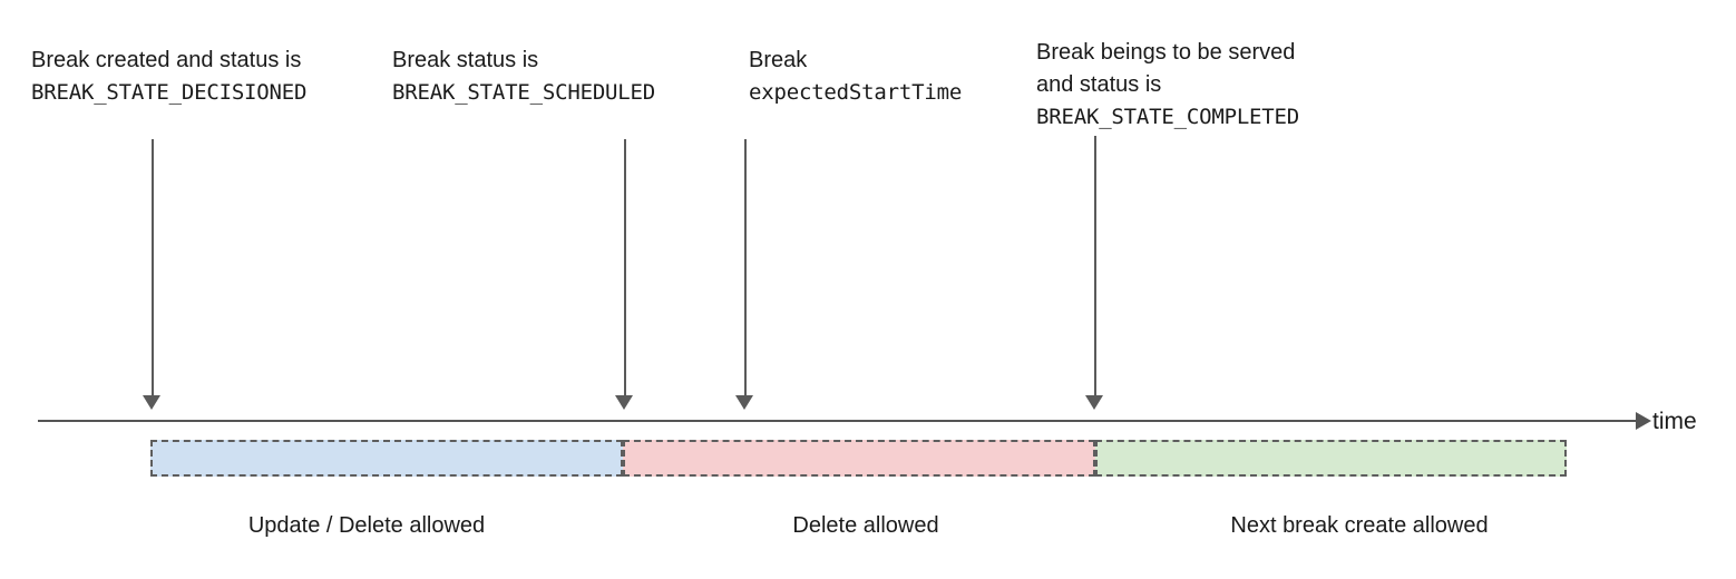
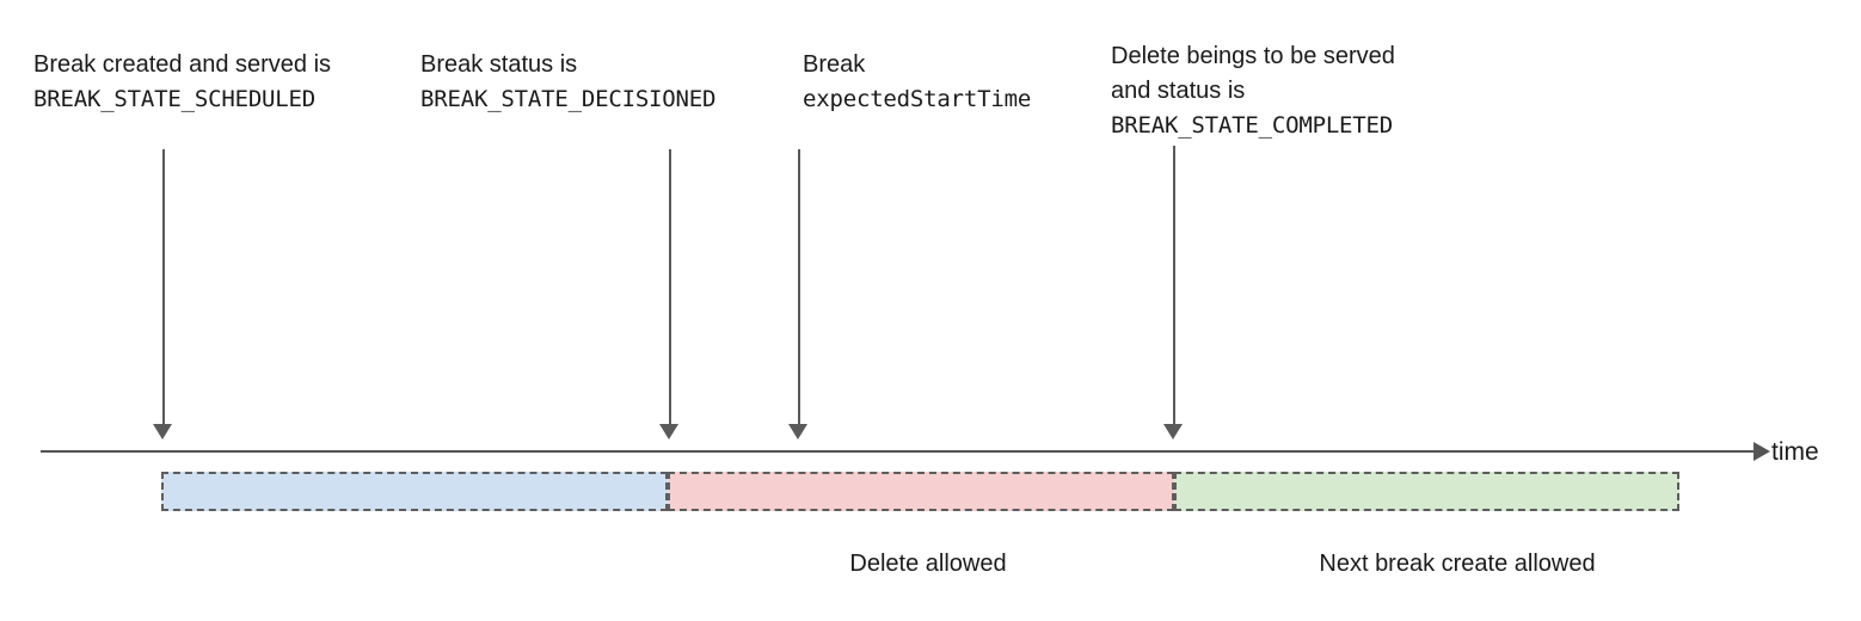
- Break created and status is
+ Break created and served is
- BREAK_STATE_DECISIONED
+ BREAK_STATE_SCHEDULED
  Break status is
- BREAK_STATE_SCHEDULED
+ BREAK_STATE_DECISIONED
  Break
  expectedStartTime
- Break beings to be served
+ Delete beings to be served
  and status is
  BREAK_STATE_COMPLETED
  time
- Update / Delete allowed
  Delete allowed
  Next break create allowed
